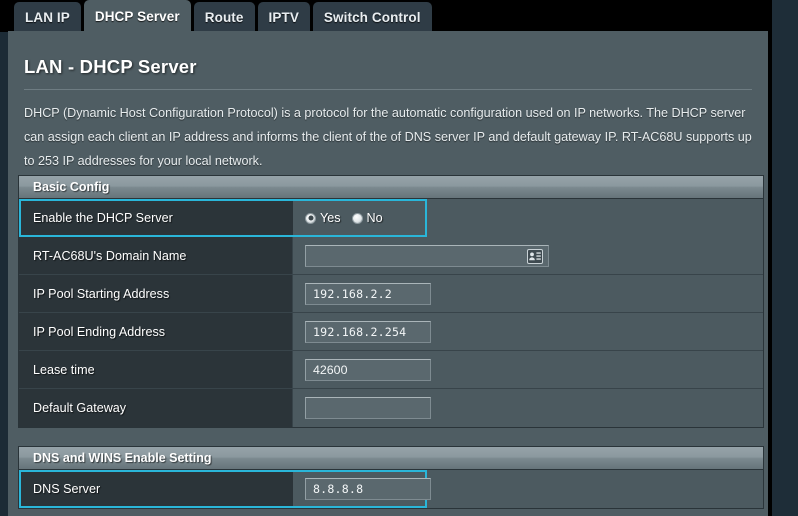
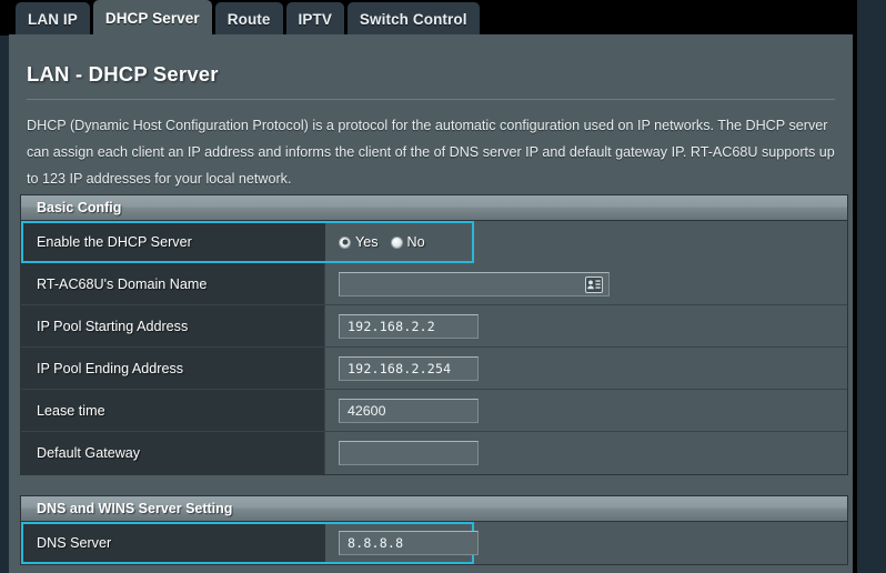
  LAN IP
  DHCP Server
  Route
  IPTV
  Switch Control
  LAN - DHCP Server
- DHCP (Dynamic Host Configuration Protocol) is a protocol for the automatic configuration used on IP networks. The DHCP server can assign each client an IP address and informs the client of the of DNS server IP and default gateway IP. RT-AC68U supports up to 253 IP addresses for your local network.
+ DHCP (Dynamic Host Configuration Protocol) is a protocol for the automatic configuration used on IP networks. The DHCP server can assign each client an IP address and informs the client of the of DNS server IP and default gateway IP. RT-AC68U supports up to 123 IP addresses for your local network.
  Basic Config
  Enable the DHCP Server
  Yes
  No
  RT-AC68U's Domain Name
  IP Pool Starting Address
  192.168.2.2
  IP Pool Ending Address
  192.168.2.254
  Lease time
  42600
  Default Gateway
- DNS and WINS Enable Setting
+ DNS and WINS Server Setting
  DNS Server
  8.8.8.8
